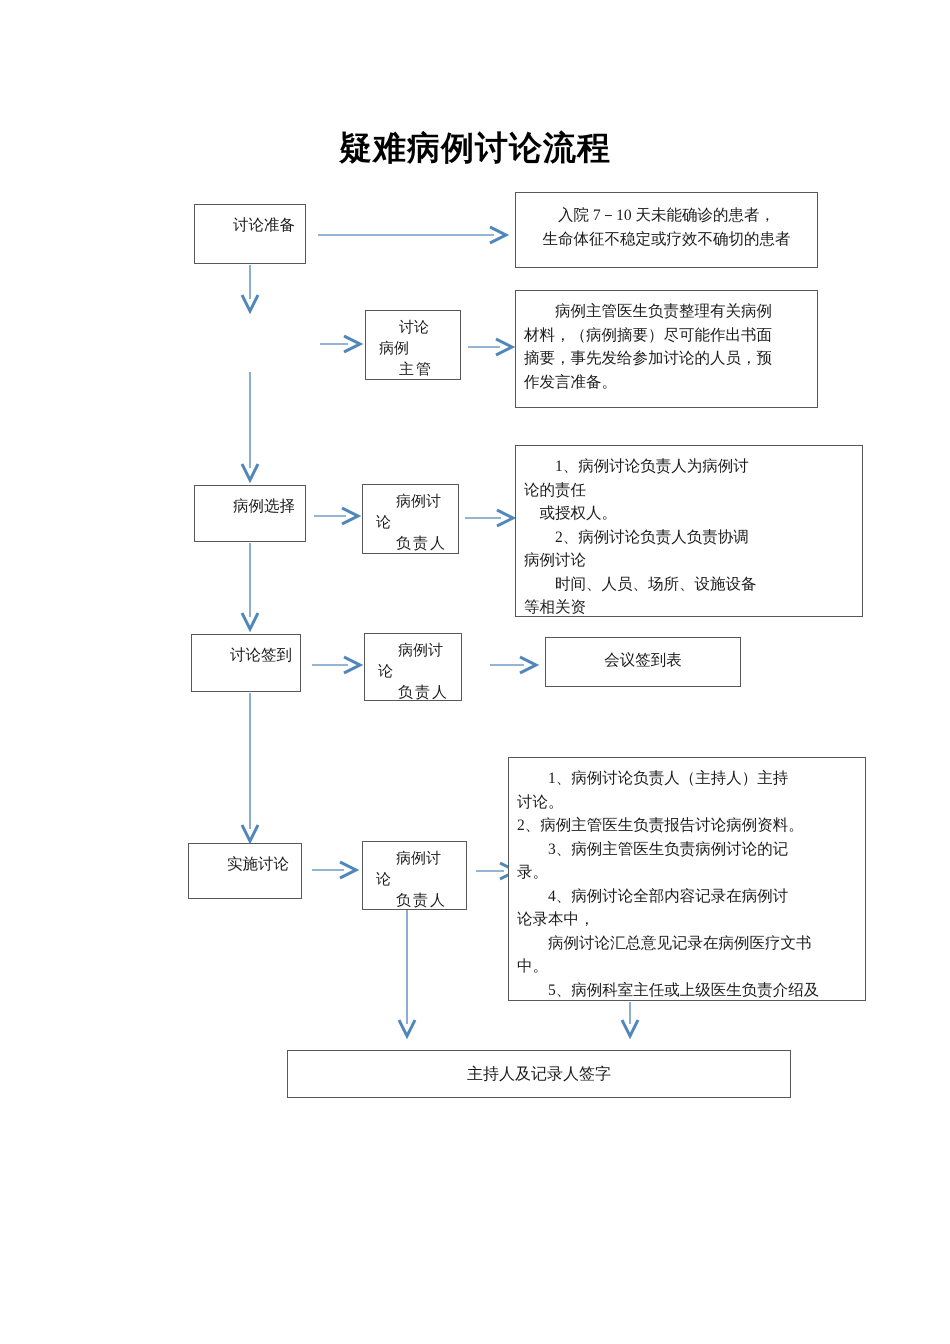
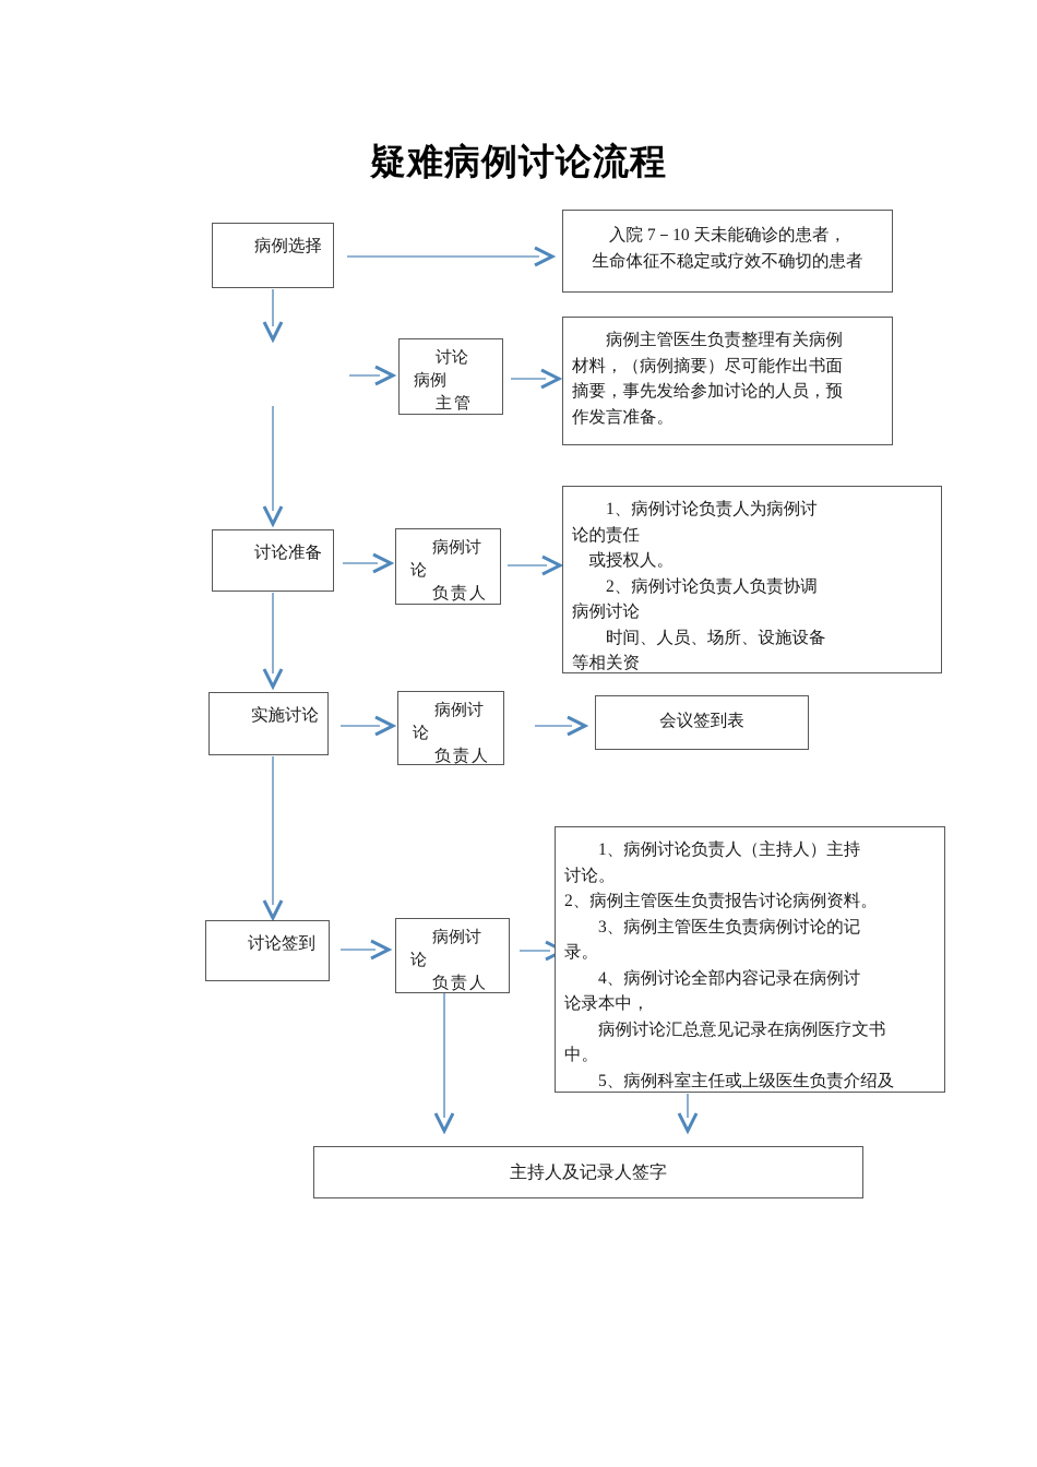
  疑难病例讨论流程
- 讨论准备
+ 病例选择
  入院 7－10 天未能确诊的患者，
  生命体征不稳定或疗效不确切的患者
  讨论
  病例
  主管
  病例主管医生负责整理有关病例
  材料，（病例摘要）尽可能作出书面
  摘要，事先发给参加讨论的人员，预
  作发言准备。
- 病例选择
+ 讨论准备
  病例讨
  论
  负责人
  1、病例讨论负责人为病例讨
  论的责任
  或授权人。
  2、病例讨论负责人负责协调
  病例讨论
  时间、人员、场所、设施设备
  等相关资
- 讨论签到
+ 实施讨论
  病例讨
  论
  负责人
  会议签到表
- 实施讨论
+ 讨论签到
  病例讨
  论
  负责人
  1、病例讨论负责人（主持人）主持
  讨论。
  2、病例主管医生负责报告讨论病例资料。
  3、病例主管医生负责病例讨论的记
  录。
  4、病例讨论全部内容记录在病例讨
  论录本中，
  病例讨论汇总意见记录在病例医疗文书
  中。
  5、病例科室主任或上级医生负责介绍及
  主持人及记录人签字
